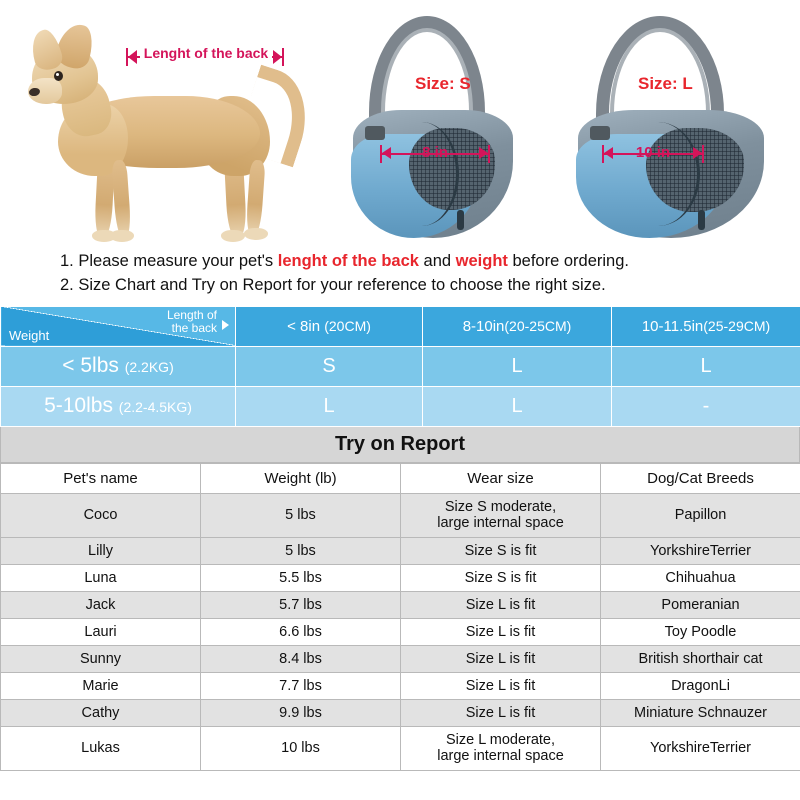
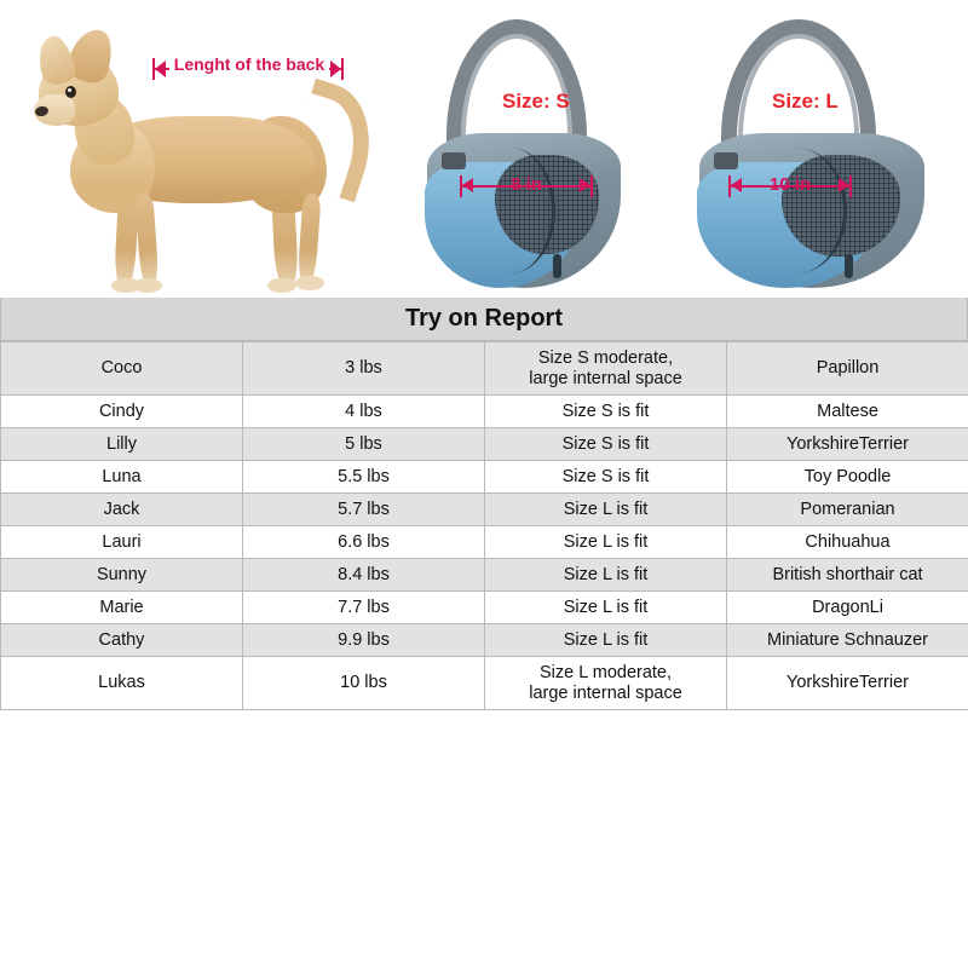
  Lenght of the back
  Size: S
  Size: L
  8 in
  10 in
- 1. Please measure your pet's lenght of the back and weight before ordering.
- 2. Size Chart and Try on Report for your reference to choose the right size.
- Weight Length of the back	< 8in (20CM)	8-10in(20-25CM)	10-11.5in(25-29CM)
- < 5lbs (2.2KG)	S	L	L
- 5-10lbs (2.2-4.5KG)	L	L	-
  Try on Report
- Pet's name	Weight (lb)	Wear size	Dog/Cat Breeds
- Coco	5 lbs	Size S moderate,large internal space	Papillon
+ Coco	3 lbs	Size S moderate,large internal space	Papillon
+ Cindy	4 lbs	Size S is fit	Maltese
  Lilly	5 lbs	Size S is fit	YorkshireTerrier
- Luna	5.5 lbs	Size S is fit	Chihuahua
+ Luna	5.5 lbs	Size S is fit	Toy Poodle
  Jack	5.7 lbs	Size L is fit	Pomeranian
- Lauri	6.6 lbs	Size L is fit	Toy Poodle
+ Lauri	6.6 lbs	Size L is fit	Chihuahua
  Sunny	8.4 lbs	Size L is fit	British shorthair cat
  Marie	7.7 lbs	Size L is fit	DragonLi
  Cathy	9.9 lbs	Size L is fit	Miniature Schnauzer
  Lukas	10 lbs	Size L moderate,large internal space	YorkshireTerrier
